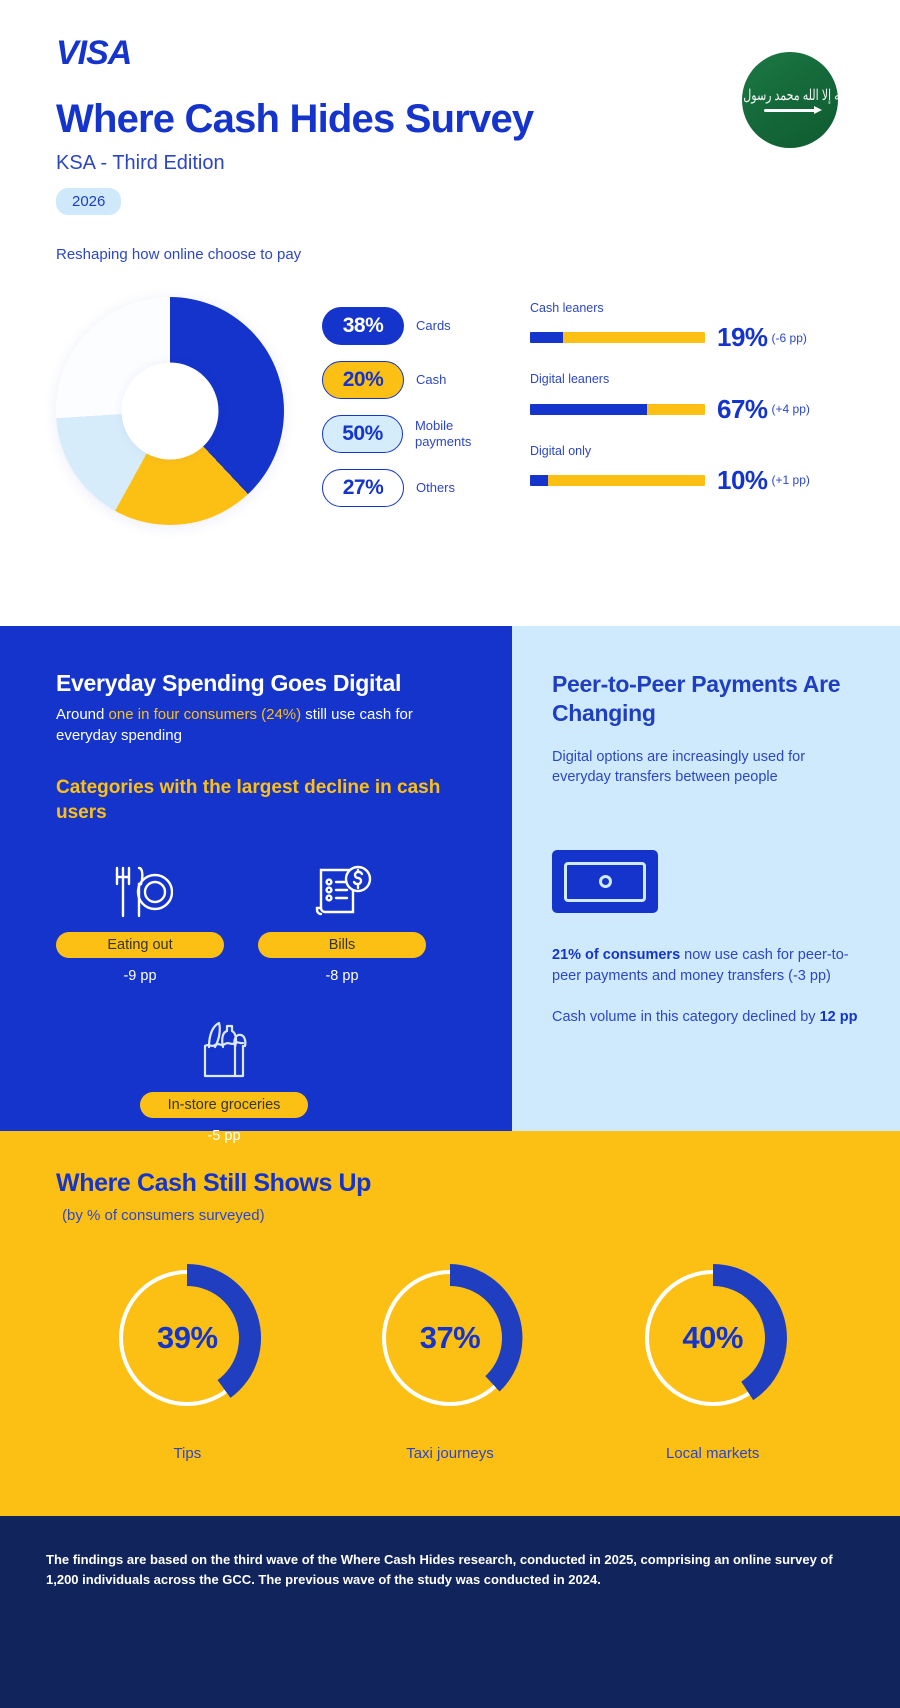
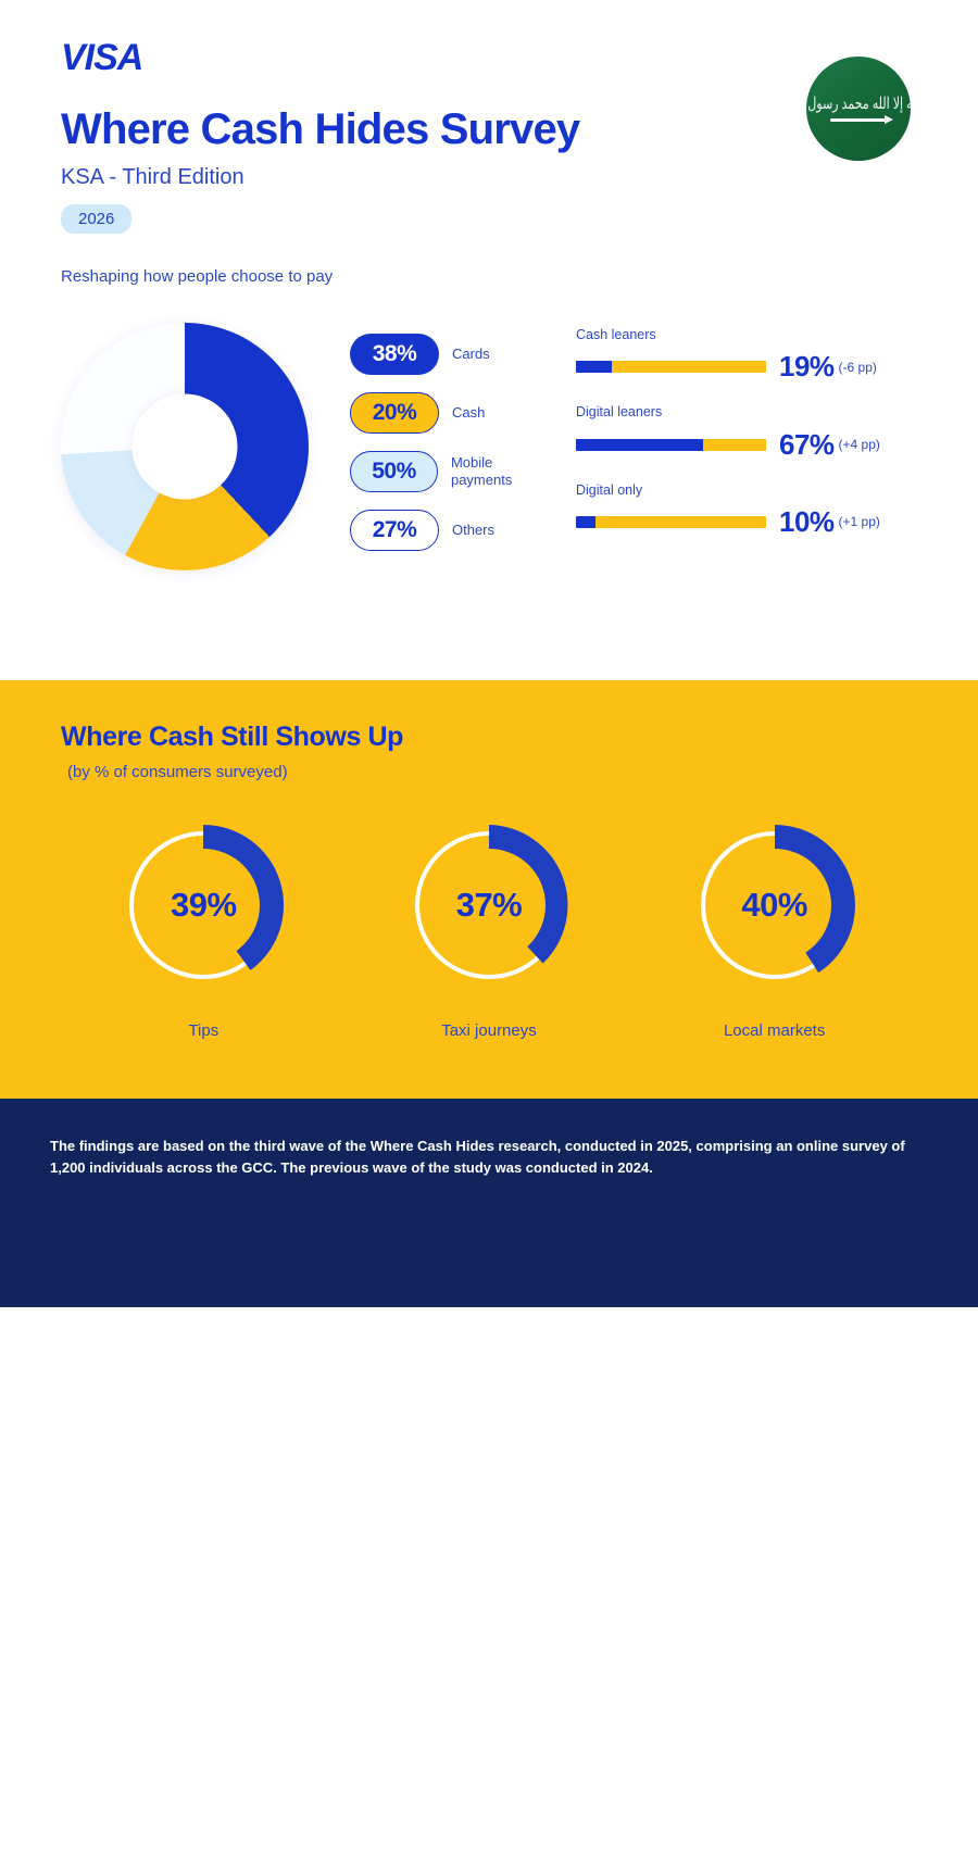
  VISA
  Where Cash Hides Survey
  KSA - Third Edition
  2026
- Reshaping how online choose to pay
+ Reshaping how people choose to pay
  38%
  Cards
  20%
  Cash
  50%
  Mobile payments
  27%
  Others
  Cash leaners
  19%
  (-6 pp)
  Digital leaners
  67%
  (+4 pp)
  Digital only
  10%
  (+1 pp)
- Everyday Spending Goes Digital
- Around one in four consumers (24%) still use cash for everyday spending
- Categories with the largest decline in cash users
- Eating out
- -9 pp
- Bills
- -8 pp
- In-store groceries
- -5 pp
- Peer-to-Peer Payments Are Changing
- Digital options are increasingly used for everyday transfers between people
- 21% of consumers now use cash for peer-to-peer payments and money transfers (-3 pp)
- Cash volume in this category declined by 12 pp
  Where Cash Still Shows Up
  (by % of consumers surveyed)
  39%
  Tips
  37%
  Taxi journeys
  40%
  Local markets
  The findings are based on the third wave of the Where Cash Hides research, conducted in 2025, comprising an online survey of 1,200 individuals across the GCC. The previous wave of the study was conducted in 2024.
